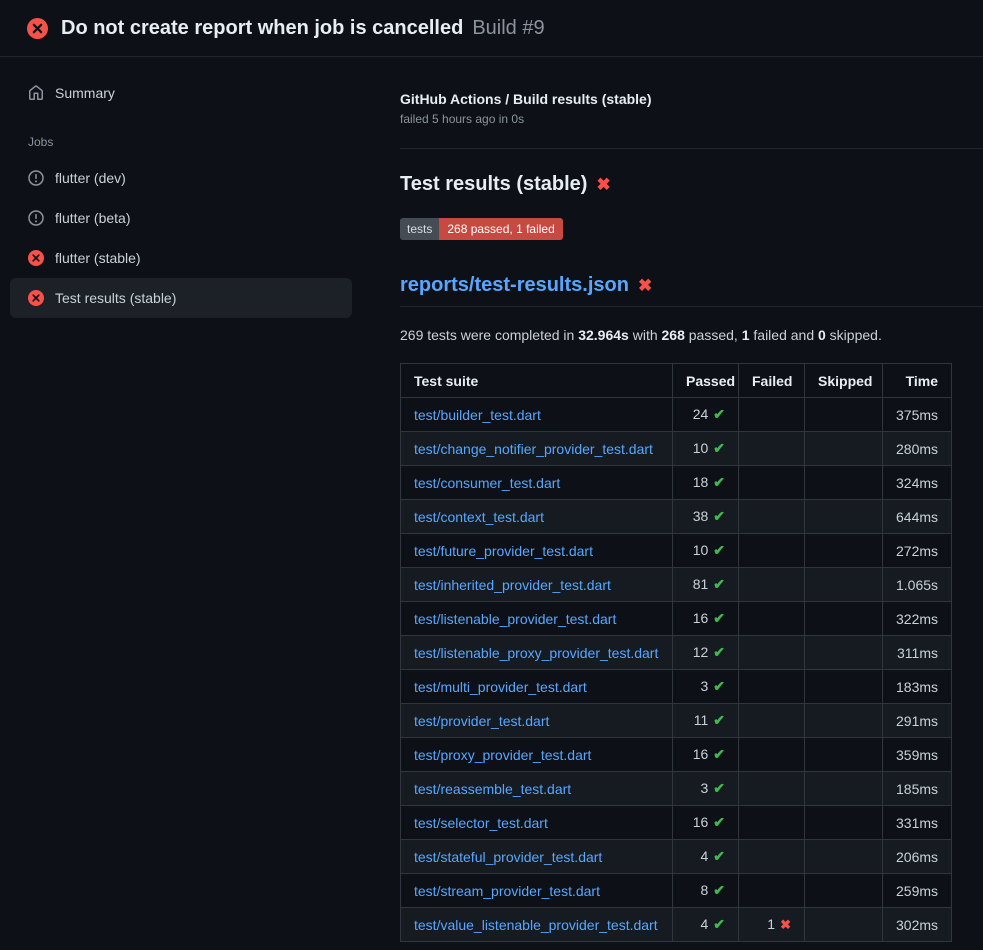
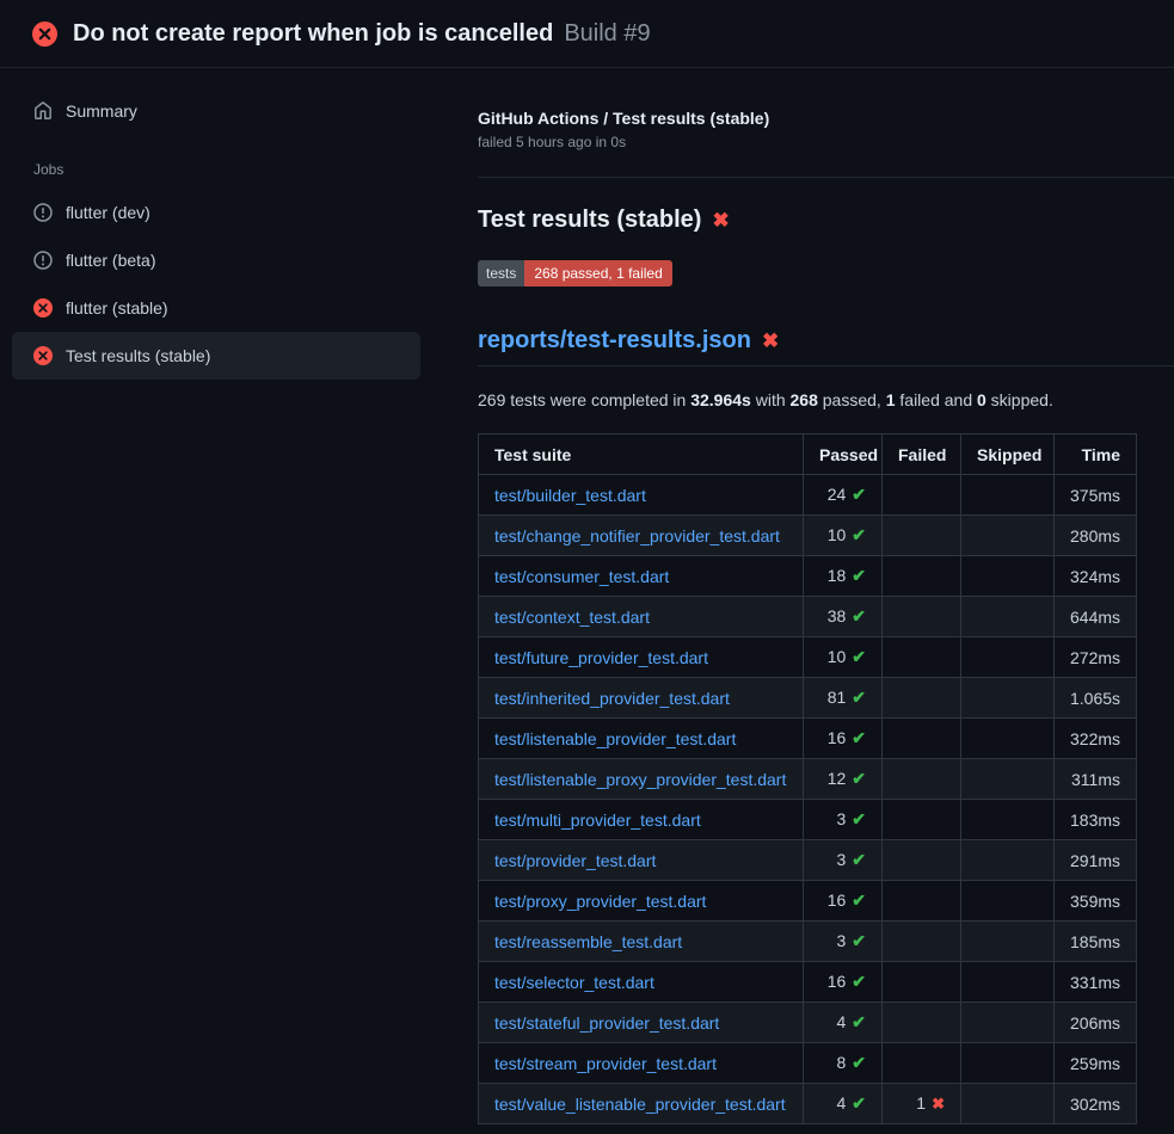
  Do not create report when job is cancelled
  Build #9
  Summary
  Jobs
  flutter (dev)
  flutter (beta)
  flutter (stable)
  Test results (stable)
- GitHub Actions / Build results (stable)
+ GitHub Actions / Test results (stable)
  failed 5 hours ago in 0s
  Test results (stable)
  ✖
  tests
  268 passed, 1 failed
  reports/test-results.json
  ✖
  269 tests were completed in 32.964s with 268 passed, 1 failed and 0 skipped.
  Test suite	Passed	Failed	Skipped	Time
  test/builder_test.dart	24 ✔			375ms
  test/change_notifier_provider_test.dart	10 ✔			280ms
  test/consumer_test.dart	18 ✔			324ms
  test/context_test.dart	38 ✔			644ms
  test/future_provider_test.dart	10 ✔			272ms
  test/inherited_provider_test.dart	81 ✔			1.065s
  test/listenable_provider_test.dart	16 ✔			322ms
  test/listenable_proxy_provider_test.dart	12 ✔			311ms
  test/multi_provider_test.dart	3 ✔			183ms
- test/provider_test.dart	11 ✔			291ms
+ test/provider_test.dart	3 ✔			291ms
  test/proxy_provider_test.dart	16 ✔			359ms
  test/reassemble_test.dart	3 ✔			185ms
  test/selector_test.dart	16 ✔			331ms
  test/stateful_provider_test.dart	4 ✔			206ms
  test/stream_provider_test.dart	8 ✔			259ms
  test/value_listenable_provider_test.dart	4 ✔	1 ✖		302ms
